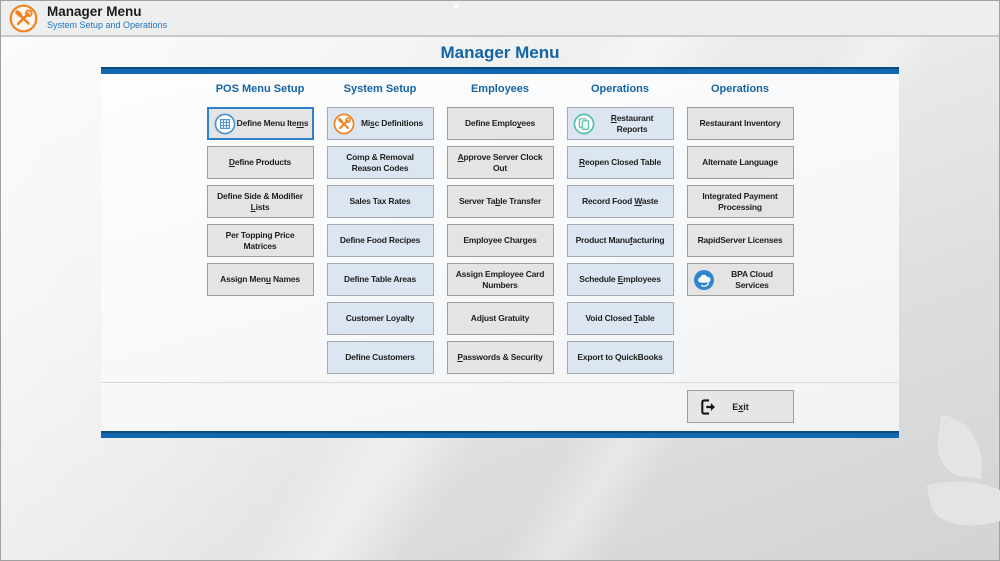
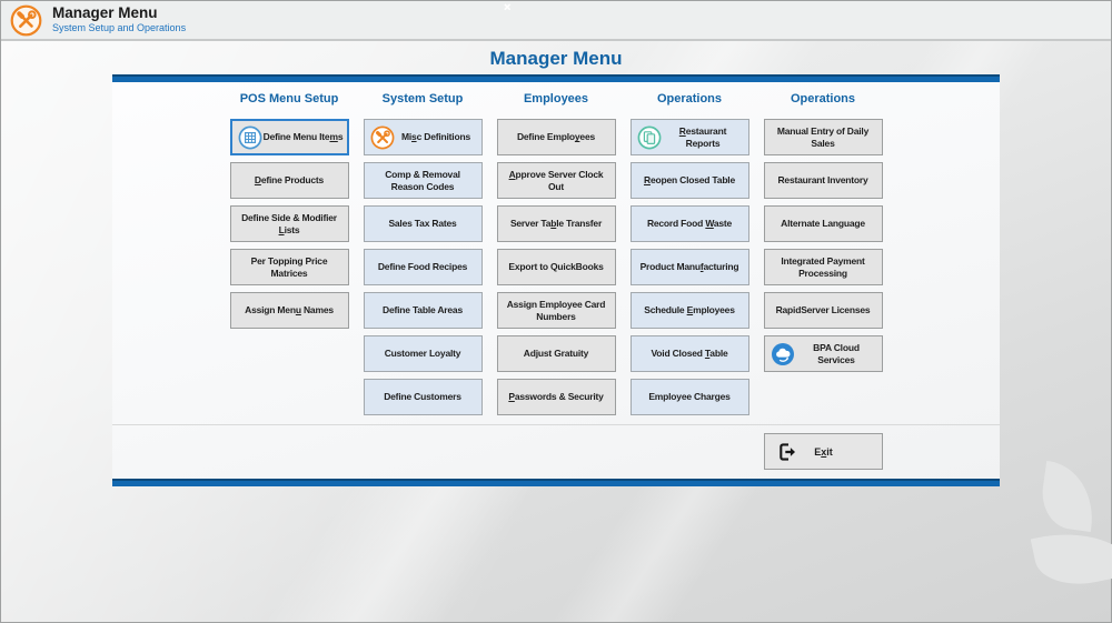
  Manager Menu
  System Setup and Operations
  Manager Menu
  POS Menu Setup
  Define Menu Items
  Define Products
  Define Side & Modifier Lists
  Per Topping Price Matrices
  Assign Menu Names
  System Setup
  Misc Definitions
  Comp & Removal Reason Codes
  Sales Tax Rates
  Define Food Recipes
  Define Table Areas
  Customer Loyalty
  Define Customers
  Employees
  Define Employees
  Approve Server Clock Out
  Server Table Transfer
- Employee Charges
+ Export to QuickBooks
  Assign Employee Card Numbers
  Adjust Gratuity
  Passwords & Security
  Operations
  Restaurant Reports
  Reopen Closed Table
  Record Food Waste
  Product Manufacturing
  Schedule Employees
  Void Closed Table
- Export to QuickBooks
+ Employee Charges
  Operations
+ Manual Entry of Daily Sales
  Restaurant Inventory
  Alternate Language
  Integrated Payment Processing
  RapidServer Licenses
  BPA Cloud Services
  Exit
